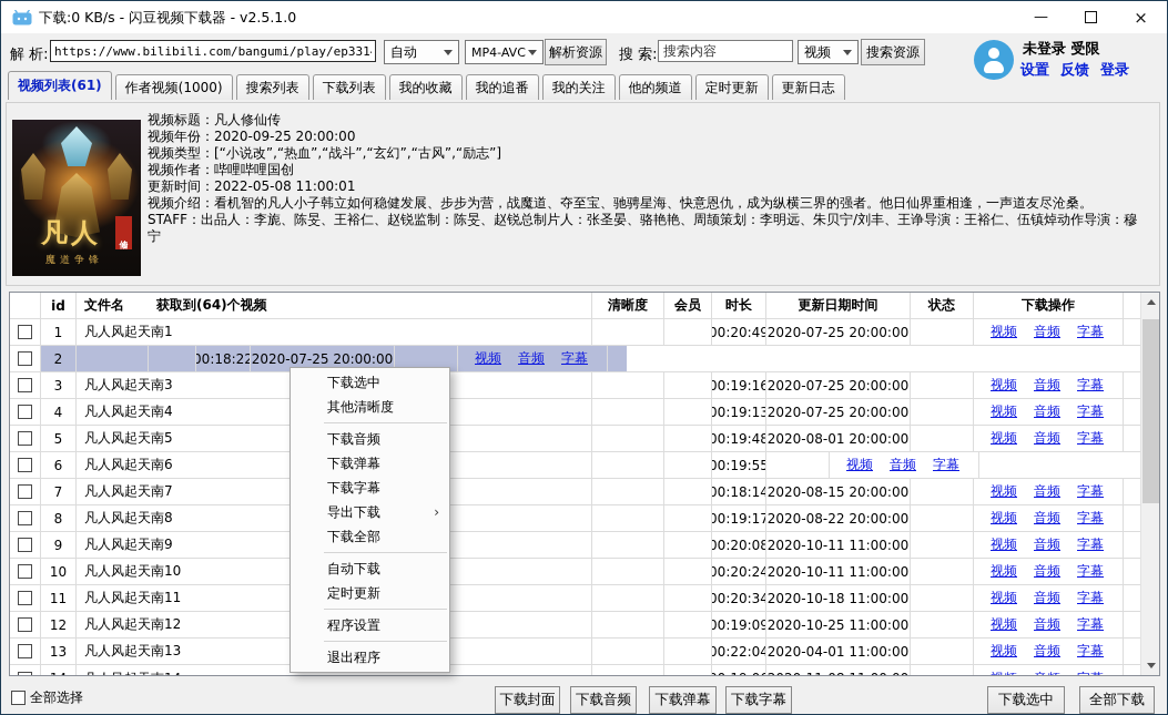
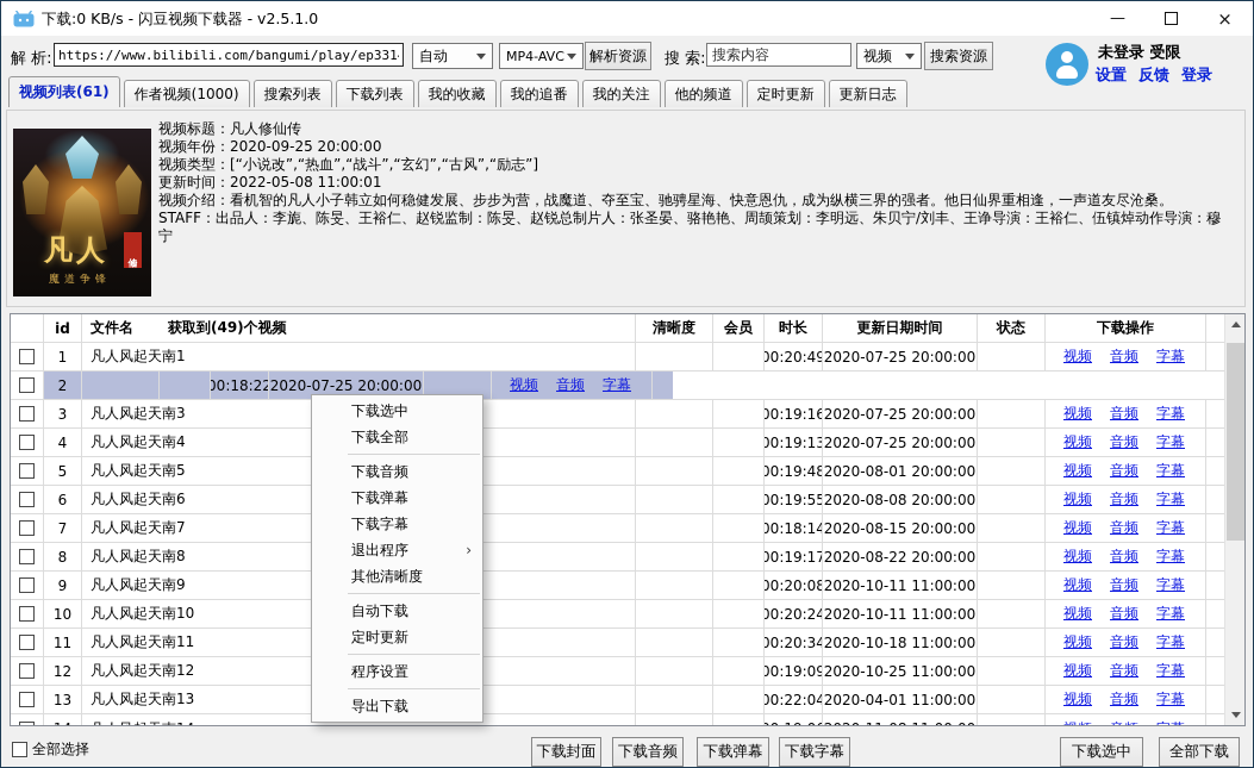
  下载:0 KB/s - 闪豆视频下载器 - v2.5.1.0
  —
  ×
  解 析:
  https://www.bilibili.com/bangumi/play/ep331
  自动
  MP4-AVC
  解析资源
  搜 索:
  搜索内容
  视频
  搜索资源
  未登录 受限
  设置
  反馈
  登录
  视频列表(61)
  作者视频(1000)
  搜索列表
  下载列表
  我的收藏
  我的追番
  我的关注
  他的频道
  定时更新
  更新日志
  凡人
  魔道争锋
  视频标题：凡人修仙传
  视频年份：2020-09-25 20:00:00
  视频类型：[“小说改”,“热血”,“战斗”,“玄幻”,“古风”,“励志”]
- 视频作者：哔哩哔哩国创
  更新时间：2022-05-08 11:00:01
  视频介绍：看机智的凡人小子韩立如何稳健发展、步步为营，战魔道、夺至宝、驰骋星海、快意恩仇，成为纵横三界的强者。他日仙界重相逢，一声道友尽沧桑。
  STAFF：出品人：李旎、陈旻、王裕仁、赵锐监制：陈旻、赵锐总制片人：张圣晏、骆艳艳、周颉策划：李明远、朱贝宁/刘丰、王诤导演：王裕仁、伍镇焯动作导演：穆宁
  id
  文件名
- 获取到(64)个视频
+ 获取到(49)个视频
  清晰度
  会员
  时长
  更新日期时间
  状态
  下载操作
  1
  凡人风起天南1
  00:20:49
  2020-07-25 20:00:00
  视频
  音频
  字幕
  2
  00:18:22
  2020-07-25 20:00:00
  视频
  音频
  字幕
  3
  凡人风起天南3
  00:19:16
  2020-07-25 20:00:00
  视频
  音频
  字幕
  4
  凡人风起天南4
  00:19:13
  2020-07-25 20:00:00
  视频
  音频
  字幕
  5
  凡人风起天南5
  00:19:48
  2020-08-01 20:00:00
  视频
  音频
  字幕
  6
  凡人风起天南6
  00:19:55
+ 2020-08-08 20:00:00
  视频
  音频
  字幕
  7
  凡人风起天南7
  00:18:14
  2020-08-15 20:00:00
  视频
  音频
  字幕
  8
  凡人风起天南8
  00:19:17
  2020-08-22 20:00:00
  视频
  音频
  字幕
  9
  凡人风起天南9
  00:20:08
  2020-10-11 11:00:00
  视频
  音频
  字幕
  10
  凡人风起天南10
  00:20:24
  2020-10-11 11:00:00
  视频
  音频
  字幕
  11
  凡人风起天南11
  00:20:34
  2020-10-18 11:00:00
  视频
  音频
  字幕
  12
  凡人风起天南12
  00:19:09
  2020-10-25 11:00:00
  视频
  音频
  字幕
  13
  凡人风起天南13
  00:22:04
  2020-04-01 11:00:00
  视频
  音频
  字幕
  全部选择
  下载封面
  下载音频
  下载弹幕
  下载字幕
  下载选中
  全部下载
  下载选中
- 其他清晰度
+ 下载全部
  下载音频
  下载弹幕
  下载字幕
- 导出下载
+ 退出程序
  ›
- 下载全部
+ 其他清晰度
  自动下载
  定时更新
  程序设置
- 退出程序
+ 导出下载
